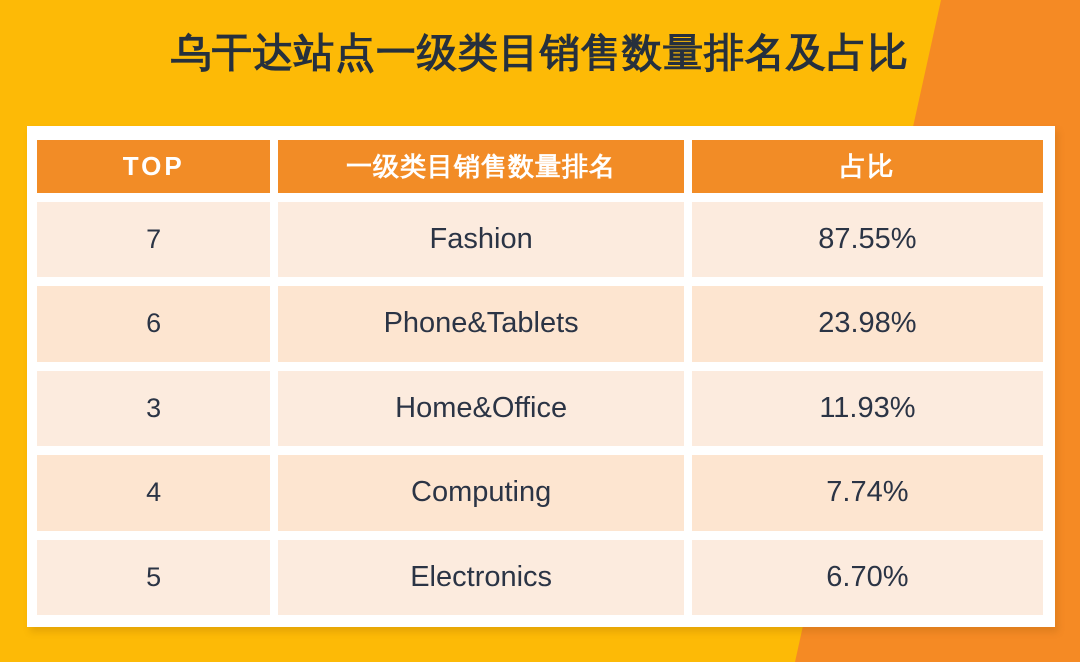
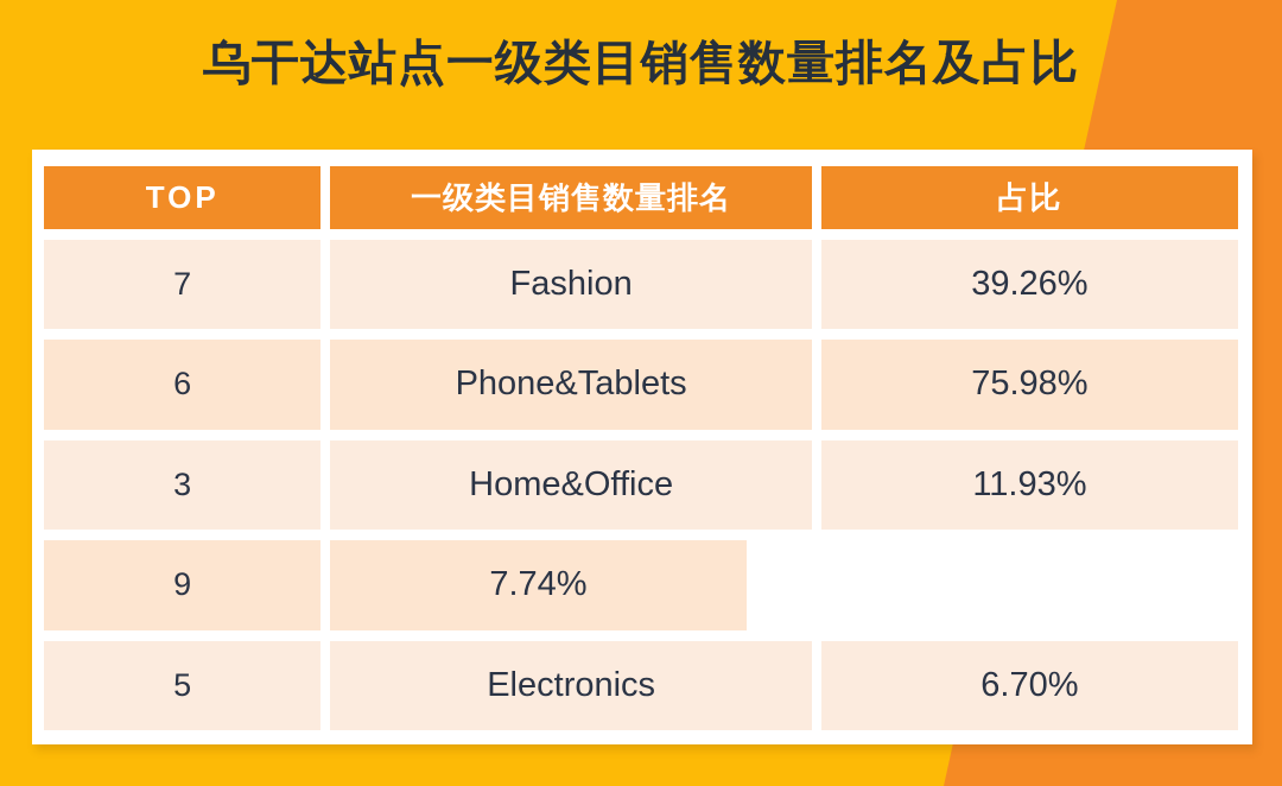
  乌干达站点一级类目销售数量排名及占比
  TOP
  一级类目销售数量排名
  占比
  7
  Fashion
- 87.55%
+ 39.26%
  6
  Phone&Tablets
- 23.98%
+ 75.98%
  3
  Home&Office
  11.93%
- 4
+ 9
- Computing
  7.74%
  5
  Electronics
  6.70%
